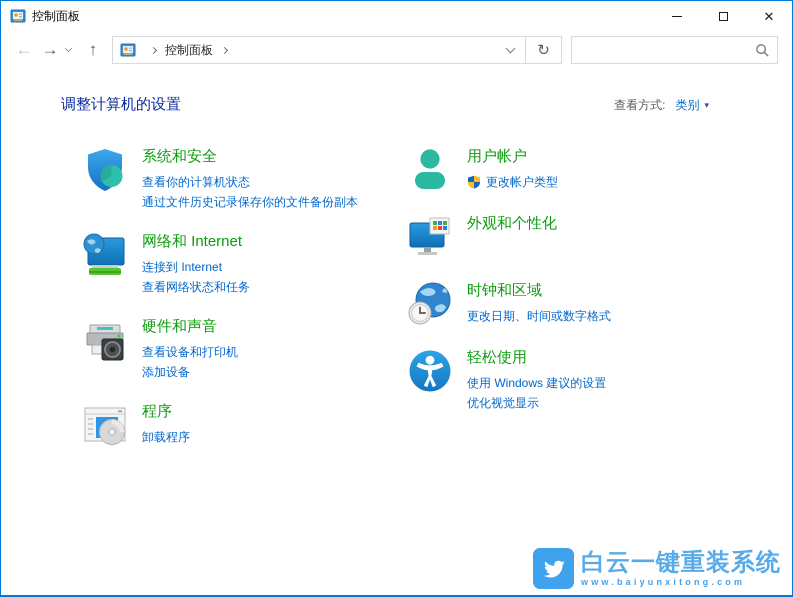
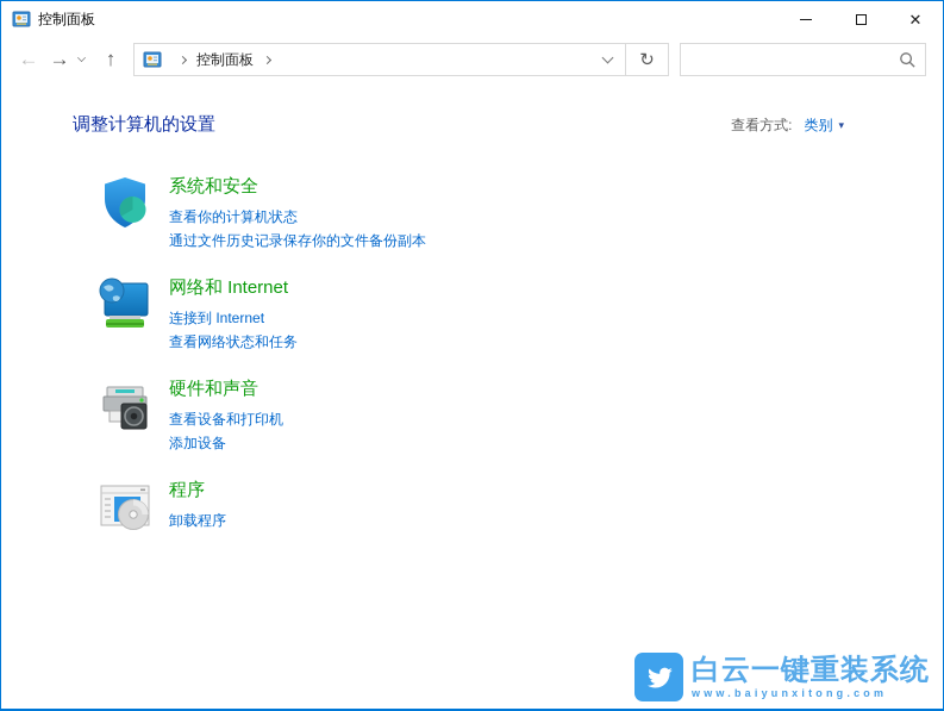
  控制面板
  ✕
  ←
  →
  ↑
  控制面板
  ↻
  调整计算机的设置
  查看方式:
  类别
  ▾
  系统和安全
  查看你的计算机状态
  通过文件历史记录保存你的文件备份副本
  网络和 Internet
  连接到 Internet
  查看网络状态和任务
  硬件和声音
  查看设备和打印机
  添加设备
  程序
  卸载程序
- 用户帐户
- 更改帐户类型
- 外观和个性化
- 时钟和区域
- 更改日期、时间或数字格式
- 轻松使用
- 使用 Windows 建议的设置
- 优化视觉显示
  白云一键重装系统
  www.baiyunxitong.com
